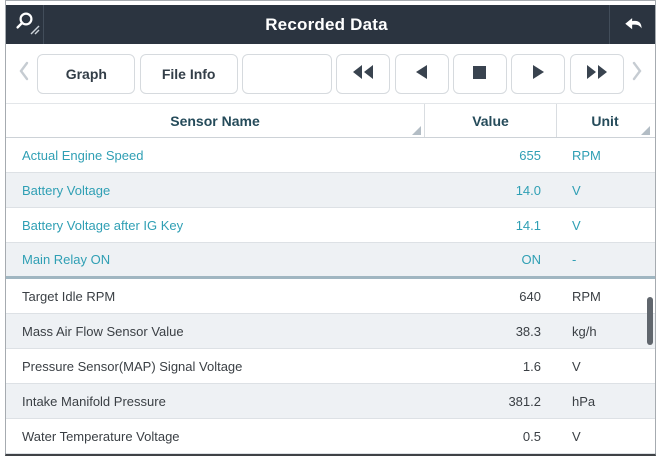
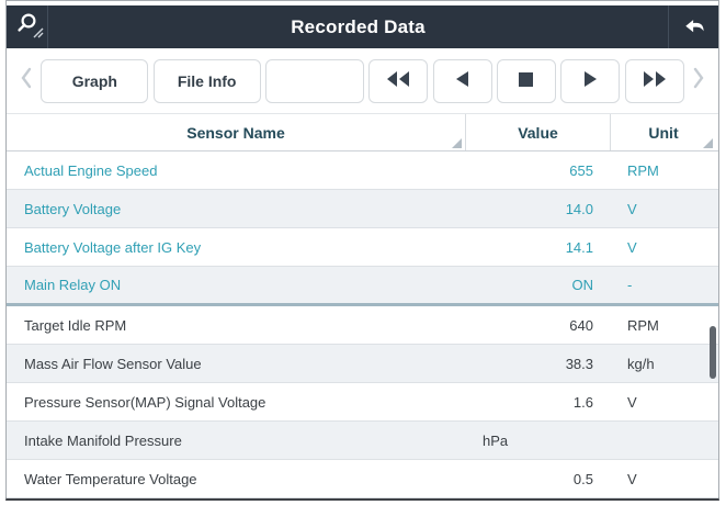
  Recorded Data
  Graph
  File Info
  Sensor Name
  Value
  Unit
  Actual Engine Speed
  655
  RPM
  Battery Voltage
  14.0
  V
  Battery Voltage after IG Key
  14.1
  V
  Main Relay ON
  ON
  -
  Target Idle RPM
  640
  RPM
  Mass Air Flow Sensor Value
  38.3
  kg/h
  Pressure Sensor(MAP) Signal Voltage
  1.6
  V
  Intake Manifold Pressure
- 381.2
  hPa
  Water Temperature Voltage
  0.5
  V
